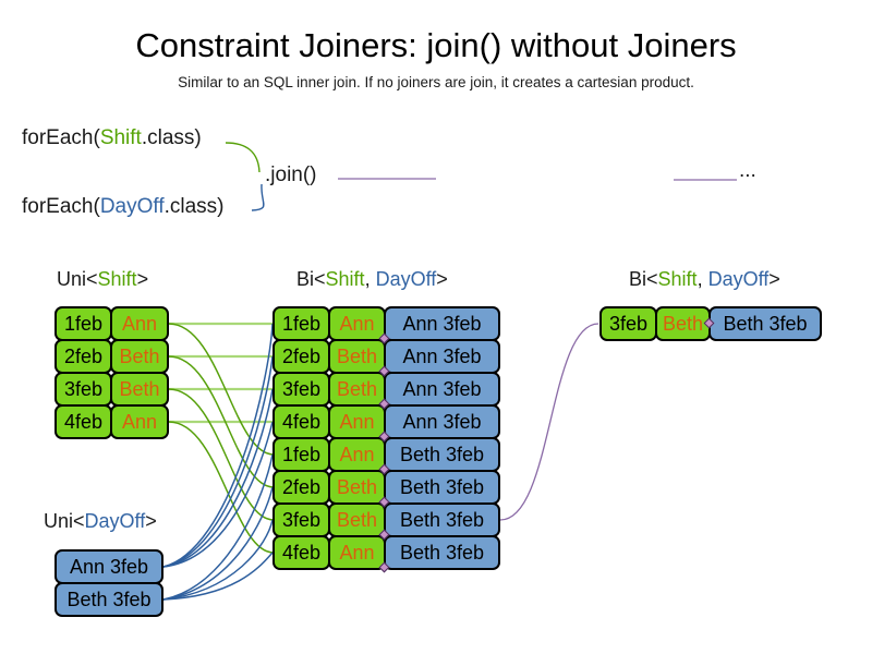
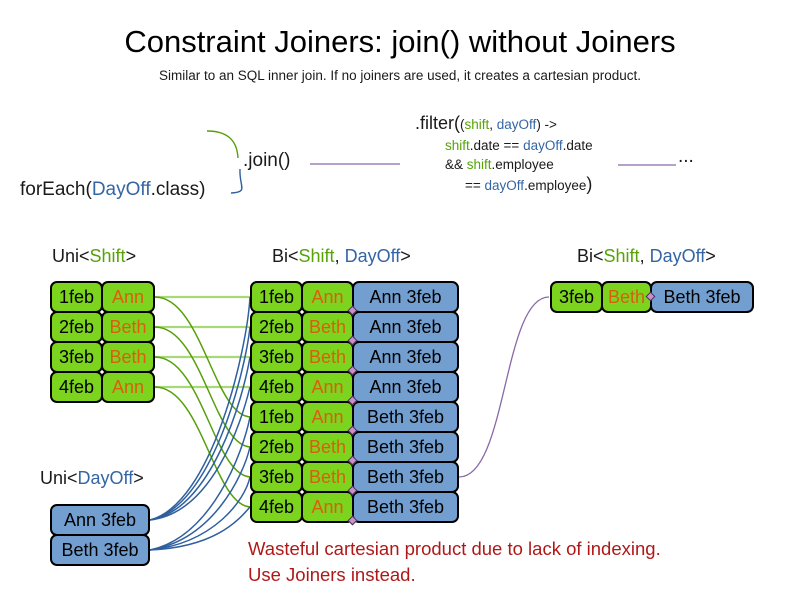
  Constraint Joiners: join() without Joiners
- Similar to an SQL inner join. If no joiners are join, it creates a cartesian product.
+ Similar to an SQL inner join. If no joiners are used, it creates a cartesian product.
- forEach(Shift.class)
  forEach(DayOff.class)
  .join()
  ...
+ .filter((shift, dayOff) ->
+ shift.date == dayOff.date
+ && shift.employee
+ == dayOff.employee)
  Uni<Shift>
  Bi<Shift, DayOff>
  Bi<Shift, DayOff>
  Uni<DayOff>
  1feb
  Ann
  2feb
  Beth
  3feb
  Beth
  4feb
  Ann
  1feb
  Ann
  Ann 3feb
  2feb
  Beth
  Ann 3feb
  3feb
  Beth
  Ann 3feb
  4feb
  Ann
  Ann 3feb
  1feb
  Ann
  Beth 3feb
  2feb
  Beth
  Beth 3feb
  3feb
  Beth
  Beth 3feb
  4feb
  Ann
  Beth 3feb
  3feb
  Beth
  Beth 3feb
  Ann 3feb
  Beth 3feb
+ Wasteful cartesian product due to lack of indexing.
+ Use Joiners instead.
